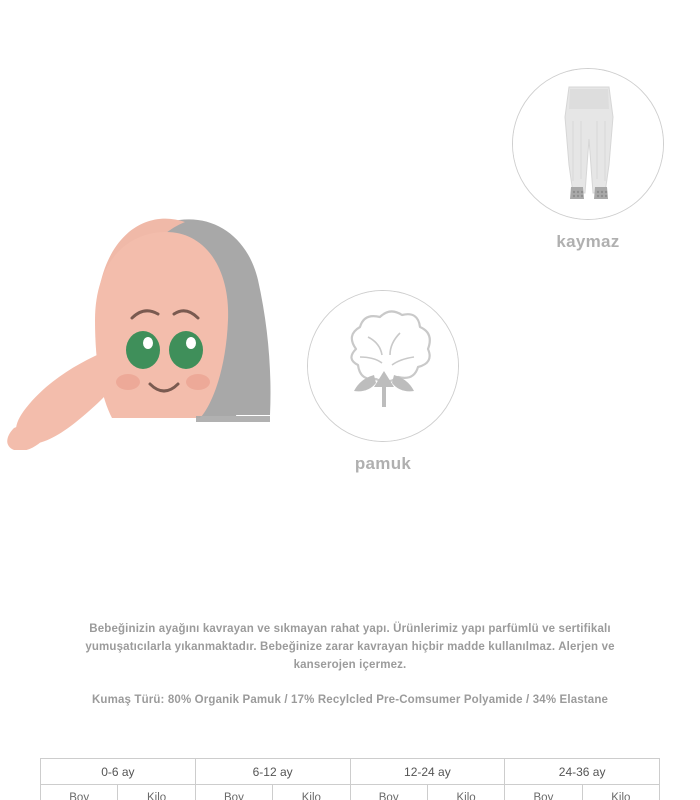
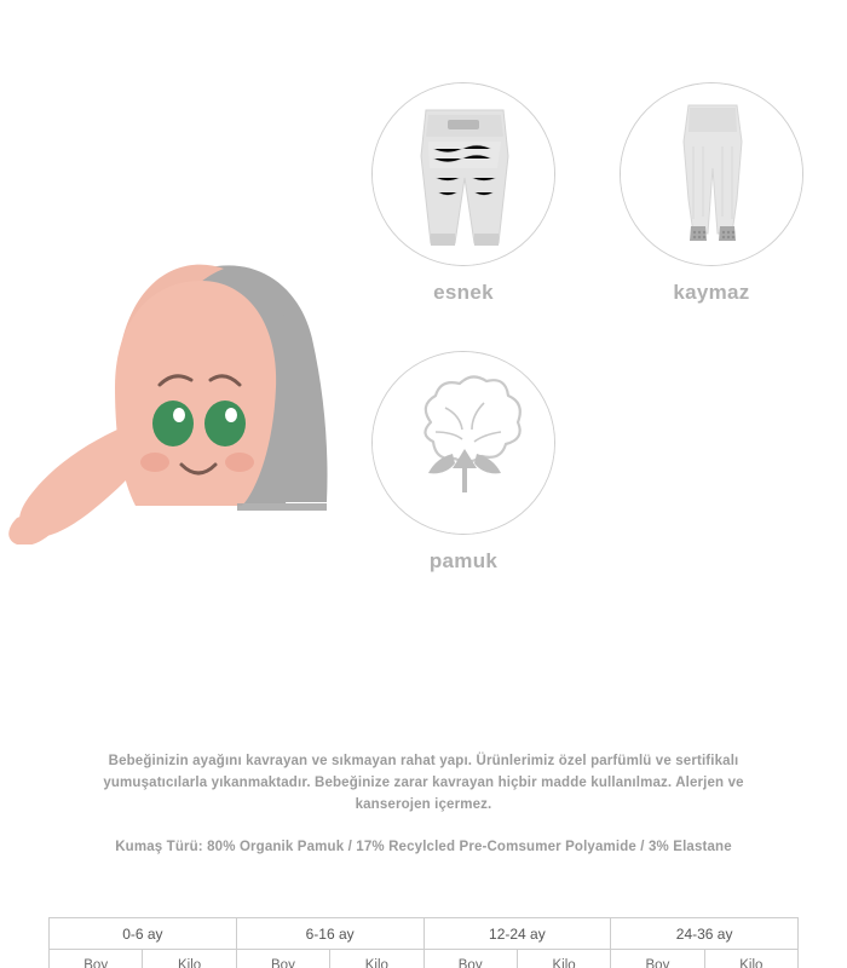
+ esnek
  kaymaz
  pamuk
- Bebeğinizin ayağını kavrayan ve sıkmayan rahat yapı. Ürünlerimiz yapı parfümlü ve sertifikalı
+ Bebeğinizin ayağını kavrayan ve sıkmayan rahat yapı. Ürünlerimiz özel parfümlü ve sertifikalı
  yumuşatıcılarla yıkanmaktadır. Bebeğinize zarar kavrayan hiçbir madde kullanılmaz. Alerjen ve
  kanserojen içermez.
- Kumaş Türü: 80% Organik Pamuk / 17% Recylcled Pre-Comsumer Polyamide / 34% Elastane
+ Kumaş Türü: 80% Organik Pamuk / 17% Recylcled Pre-Comsumer Polyamide / 3% Elastane
- 0-6 ay	6-12 ay	12-24 ay	24-36 ay
+ 0-6 ay	6-16 ay	12-24 ay	24-36 ay
  Boy	Kilo	Boy	Kilo	Boy	Kilo	Boy	Kilo
